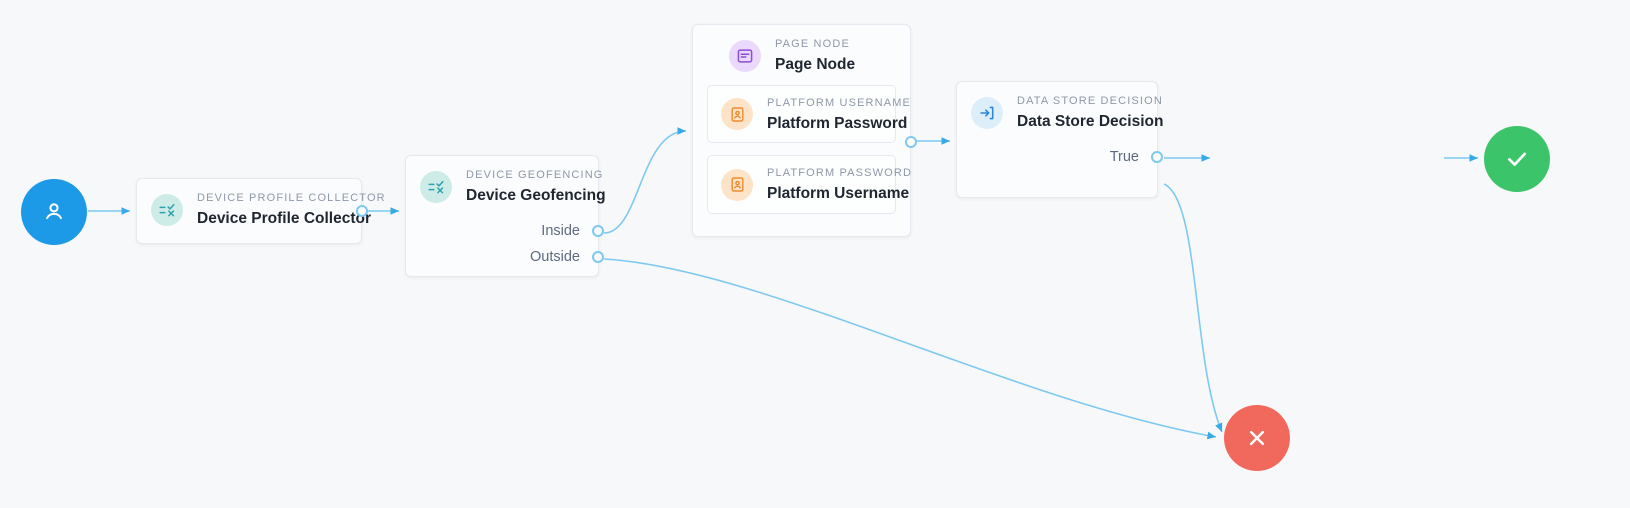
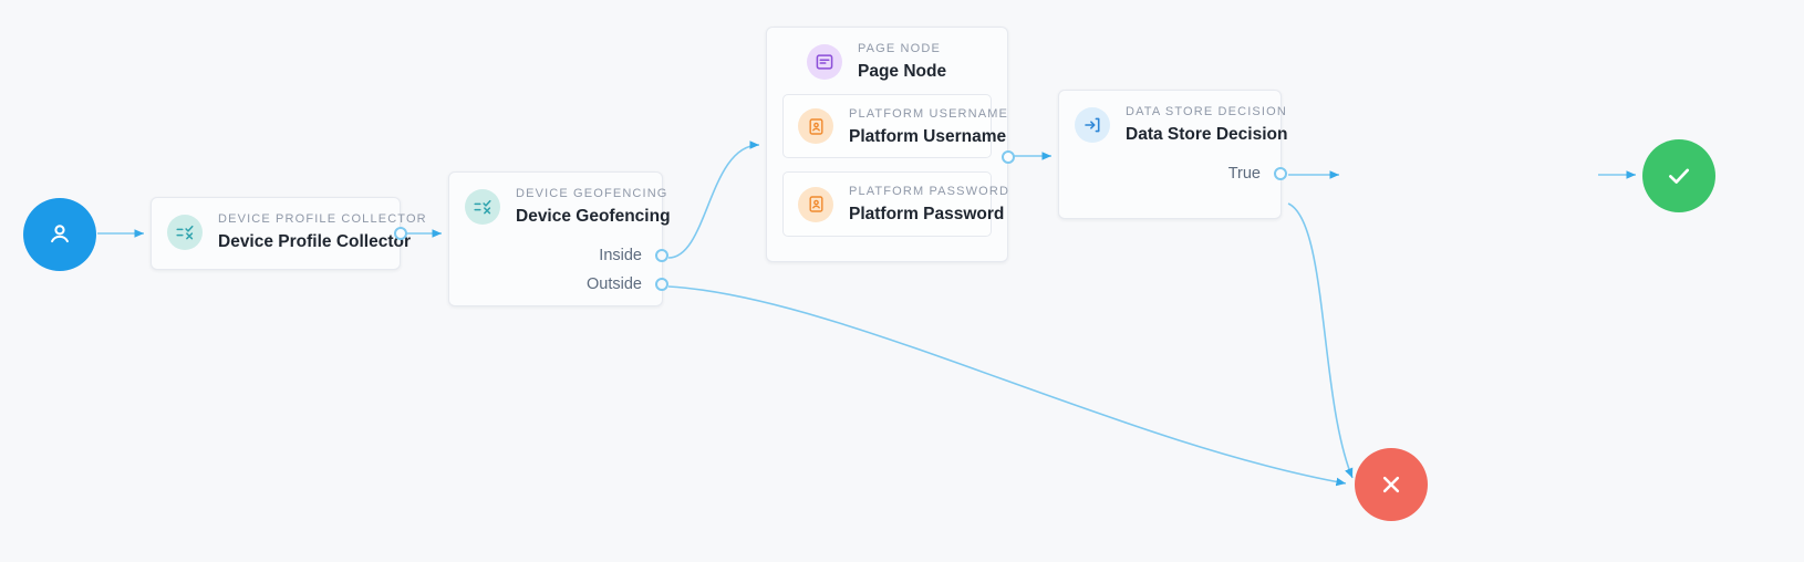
  DEVICE PROFILE COLLECTOR
  Device Profile Collector
  DEVICE GEOFENCING
  Device Geofencing
  Inside
  Outside
  PAGE NODE
  Page Node
  PLATFORM USERNAME
- Platform Password
+ Platform Username
  PLATFORM PASSWORD
- Platform Username
+ Platform Password
  DATA STORE DECISION
  Data Store Decision
  True
